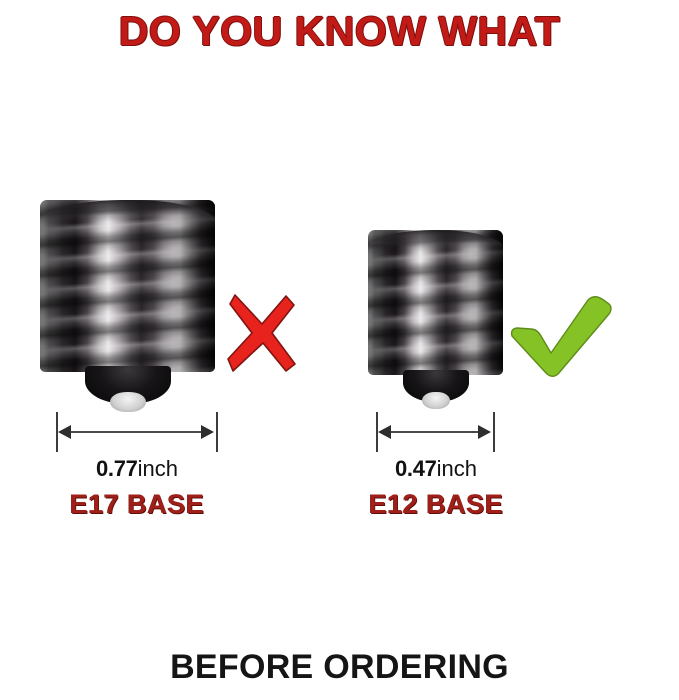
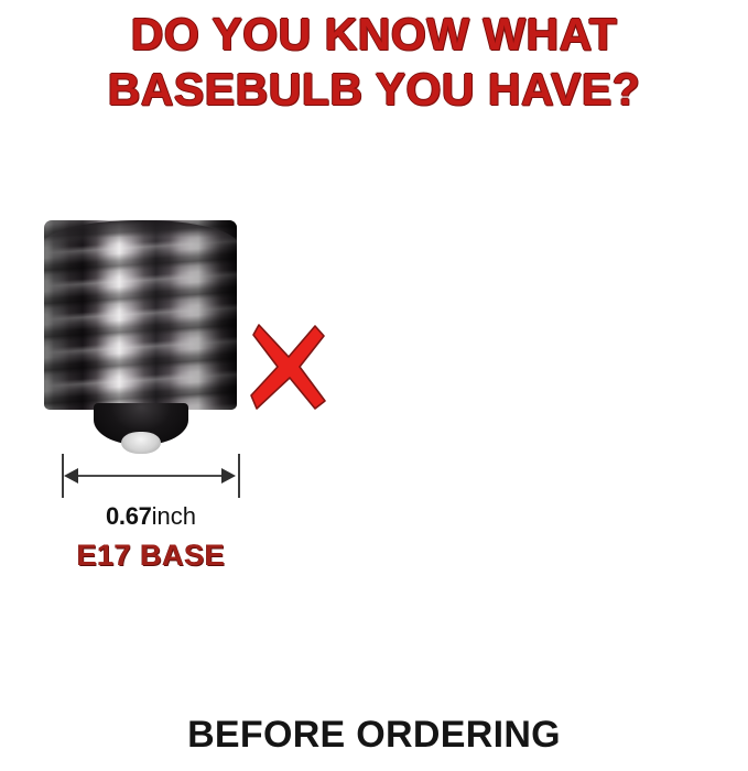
  DO YOU KNOW WHAT
+ BASEBULB YOU HAVE?
- 0.77inch
+ 0.67inch
  E17 BASE
- 0.47inch
- E12 BASE
  BEFORE ORDERING
